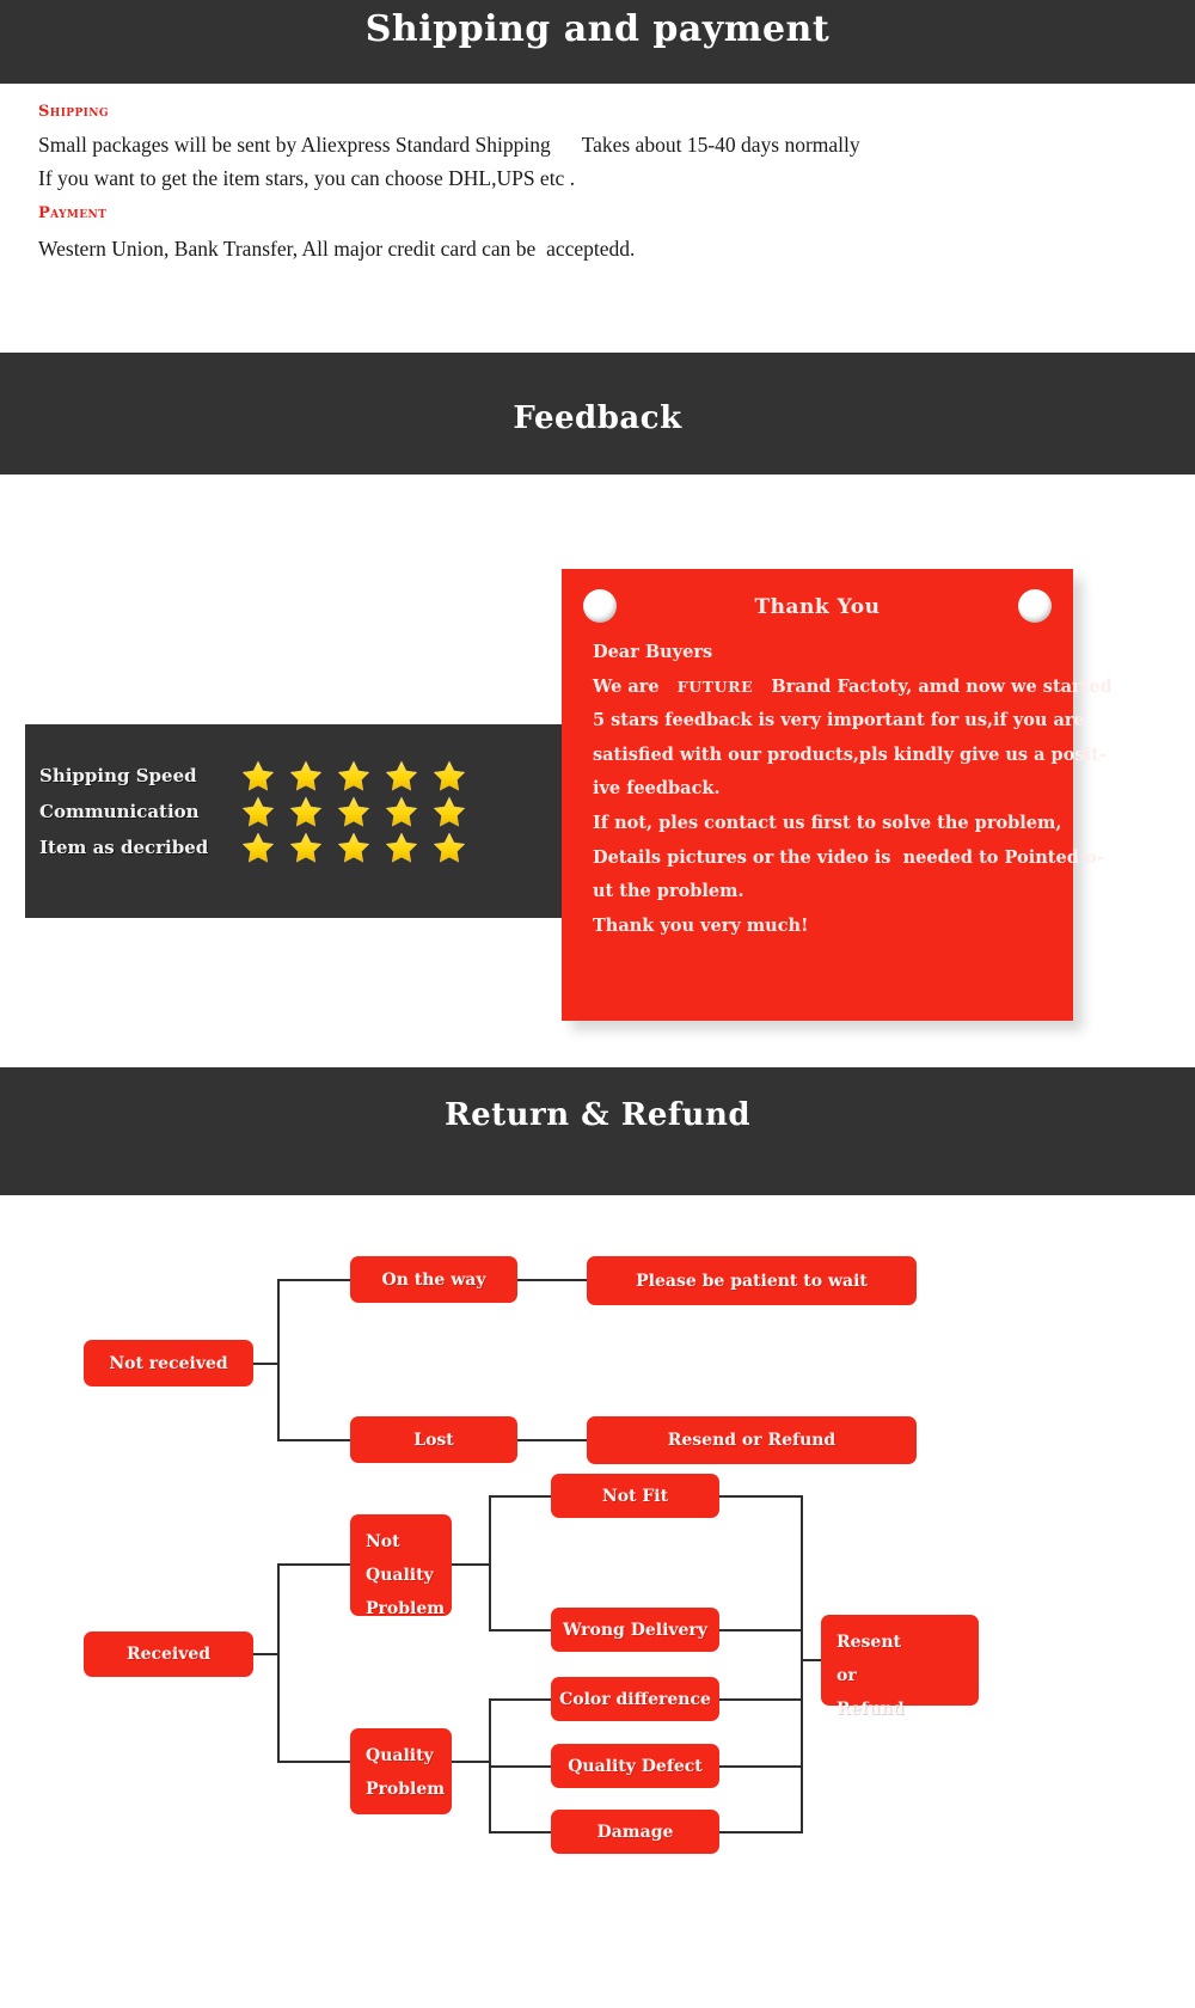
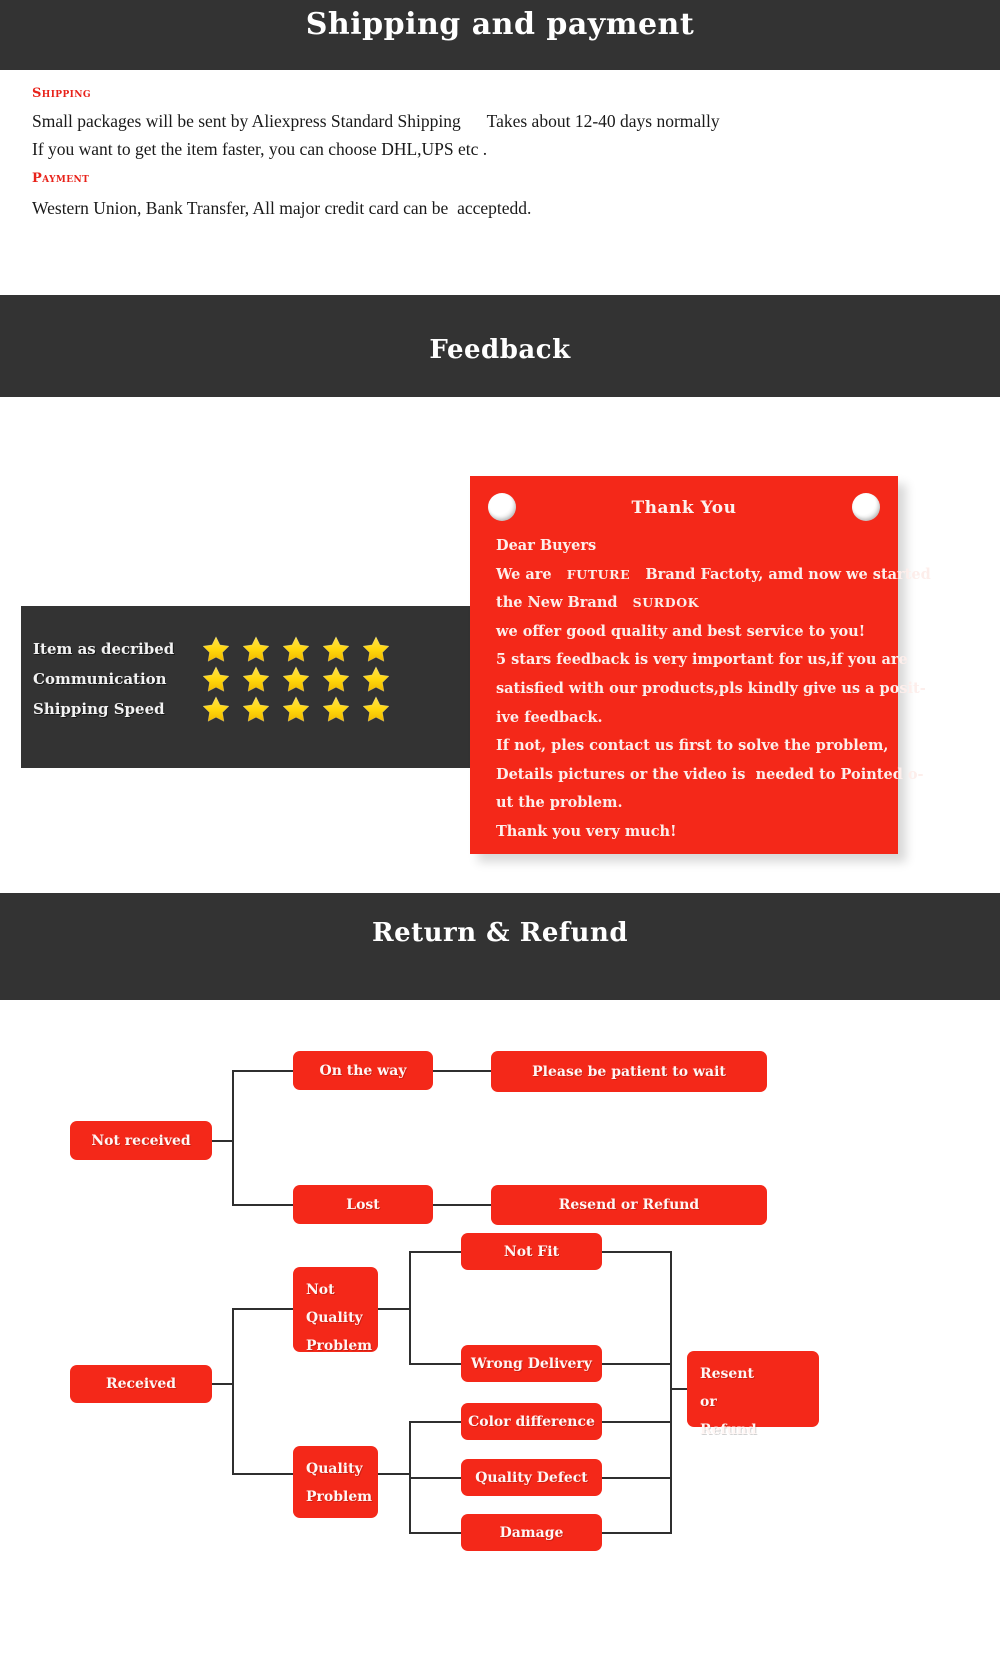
  Shipping and payment
  Shipping
- Small packages will be sent by Aliexpress Standard Shipping Takes about 15-40 days normally
+ Small packages will be sent by Aliexpress Standard Shipping Takes about 12-40 days normally
- If you want to get the item stars, you can choose DHL,UPS etc .
+ If you want to get the item faster, you can choose DHL,UPS etc .
  Payment
  Western Union, Bank Transfer, All major credit card can be acceptedd.
  Feedback
- Shipping Speed
+ Item as decribed
  Communication
- Item as decribed
+ Shipping Speed
  Thank You
  Dear Buyers
  We are FUTURE Brand Factoty, amd now we started
+ the New Brand SURDOK
+ we offer good quality and best service to you!
  5 stars feedback is very important for us,if you are
  satisfied with our products,pls kindly give us a posit-
  ive feedback.
  If not, ples contact us first to solve the problem,
  Details pictures or the video is needed to Pointed o-
  ut the problem.
  Thank you very much!
  Return & Refund
  Not received
  On the way
  Please be patient to wait
  Lost
  Resend or Refund
  Received
  Not
  Quality
  Problem
  Not Fit
  Wrong Delivery
  Quality
  Problem
  Color difference
  Quality Defect
  Damage
  Resent
  or
  Refund
